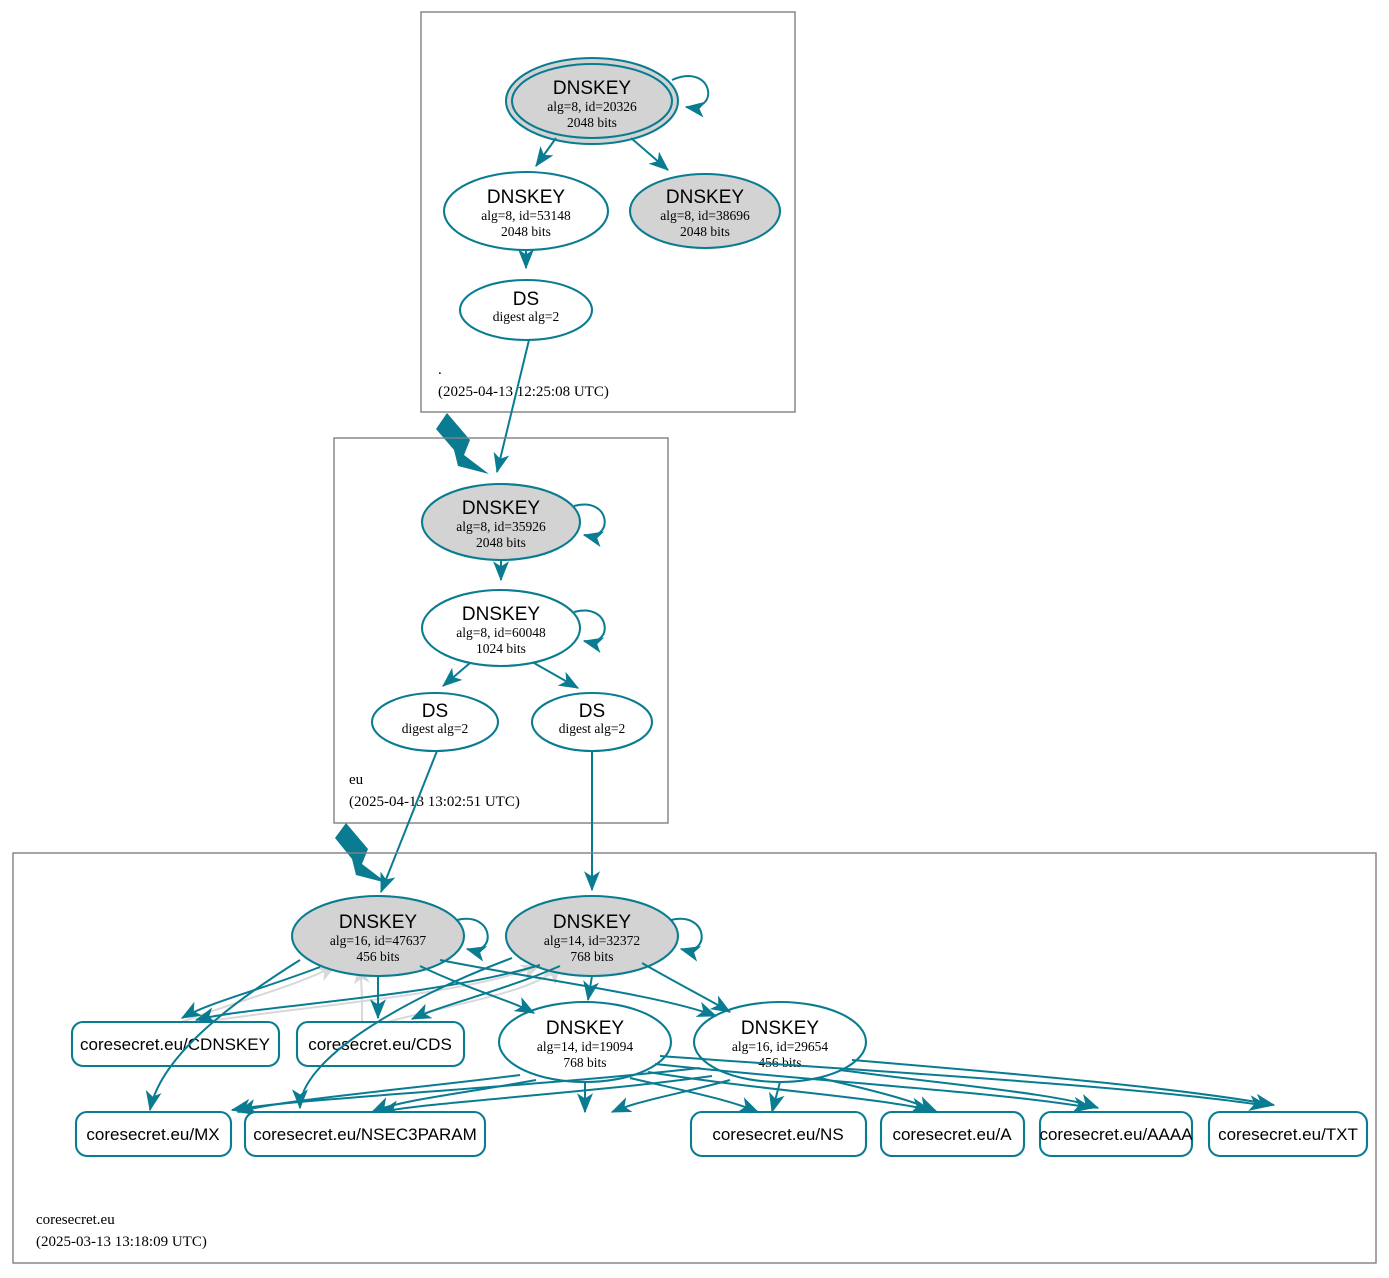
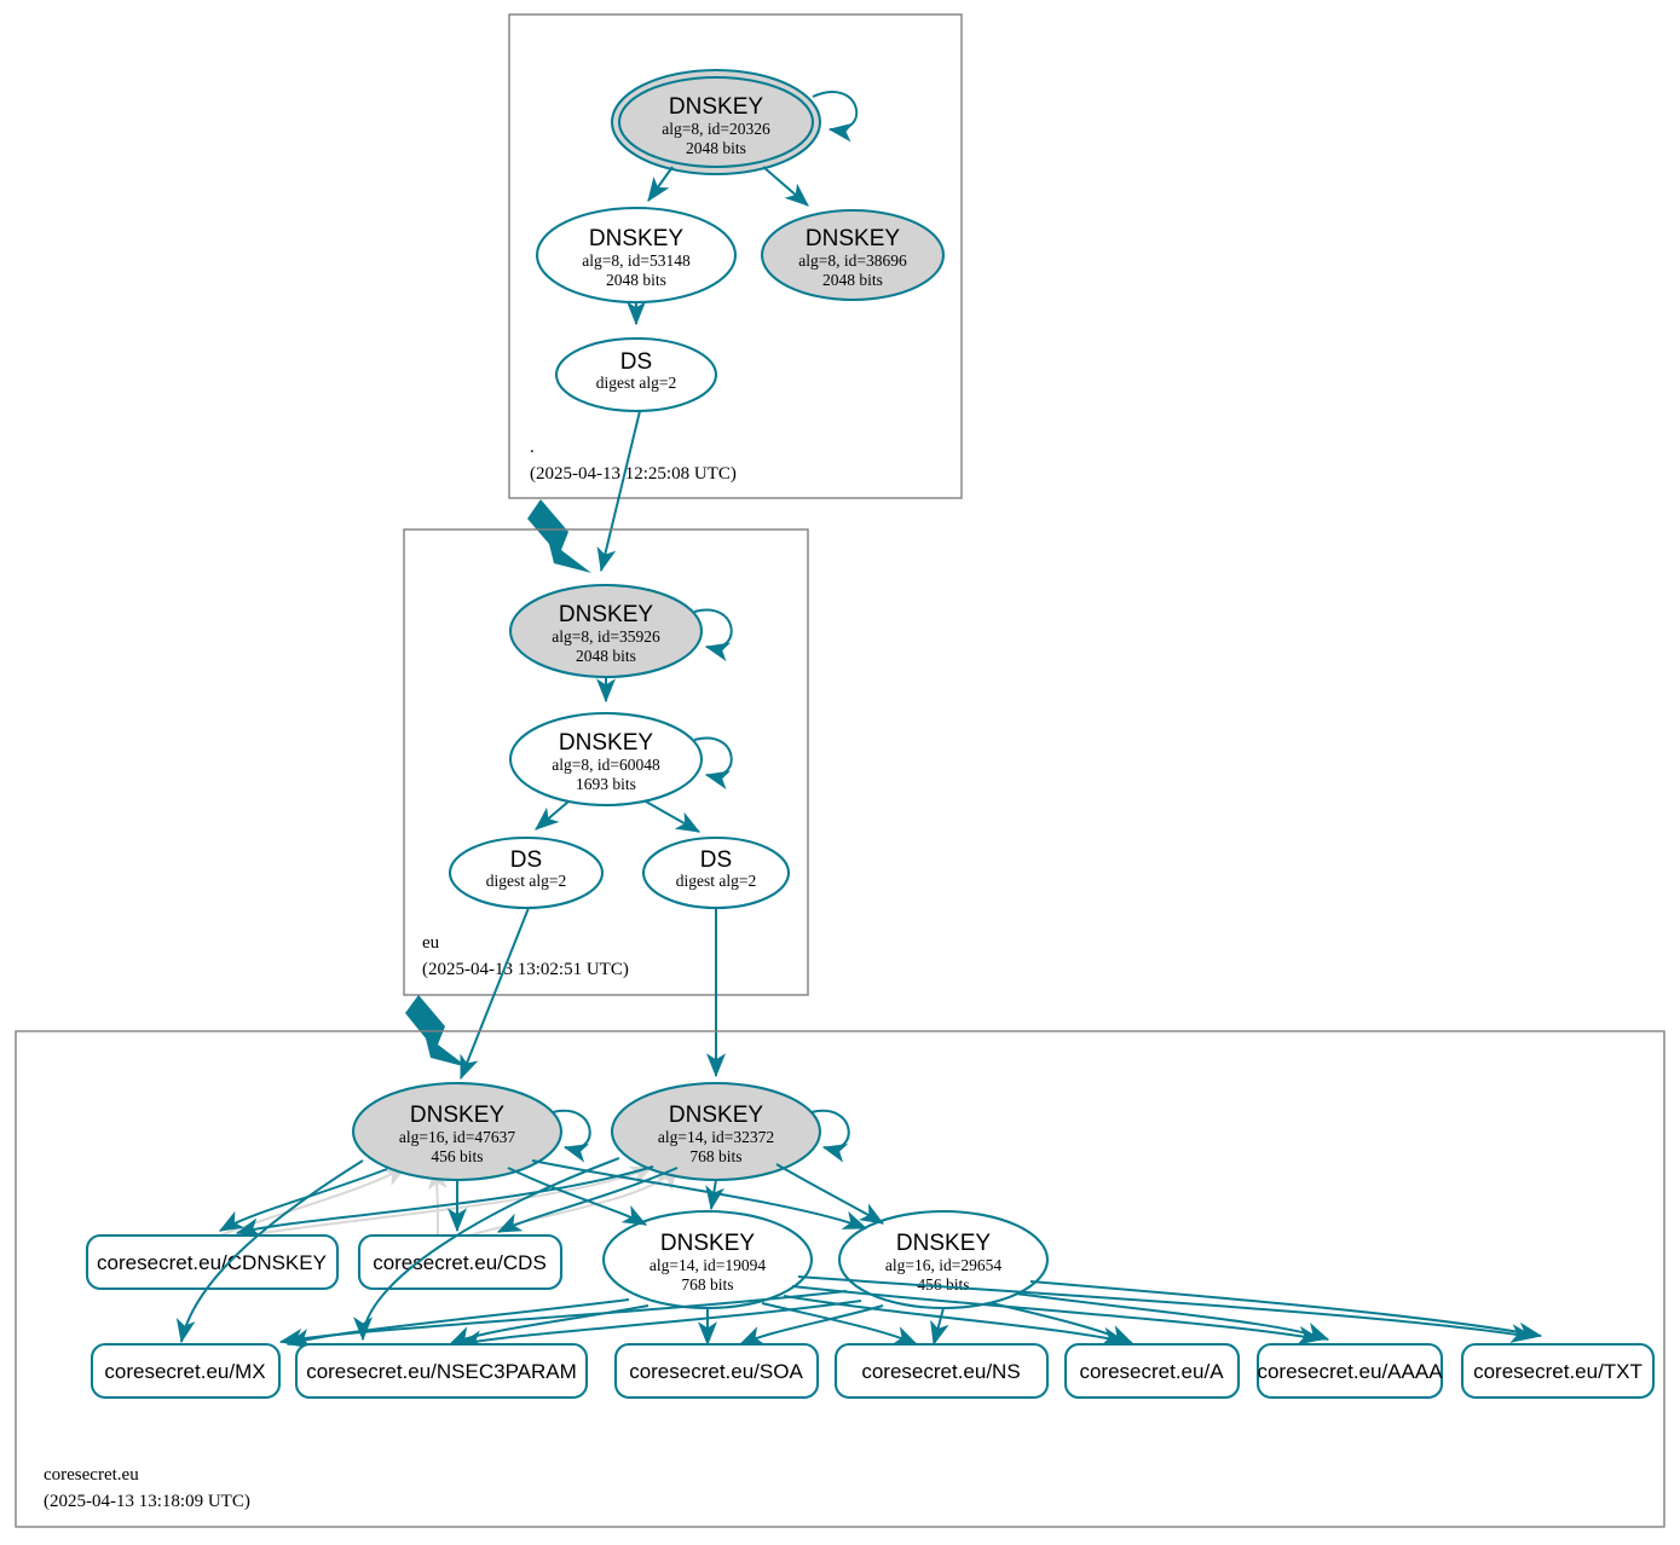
  .
  (2025-04-13 12:25:08 UTC)
  DNSKEY
  alg=8, id=20326
  2048 bits
  DNSKEY
  alg=8, id=53148
  2048 bits
  DNSKEY
  alg=8, id=38696
  2048 bits
  DS
  digest alg=2
  eu
  (2025-04-13 13:02:51 UTC)
  DNSKEY
  alg=8, id=35926
  2048 bits
  DNSKEY
  alg=8, id=60048
- 1024 bits
+ 1693 bits
  DS
  digest alg=2
  DS
  digest alg=2
  coresecret.eu
- (2025-03-13 13:18:09 UTC)
+ (2025-04-13 13:18:09 UTC)
  DNSKEY
  alg=16, id=47637
  456 bits
  DNSKEY
  alg=14, id=32372
  768 bits
  DNSKEY
  alg=14, id=19094
  768 bits
  DNSKEY
  alg=16, id=29654
  56 bits
  coresecret.eu/CDNSKEY
  coreecret.eu/CDS
  coresecret.eu/MX
  coresecret.eu/NSEC3PARAM
+ coresecret.eu/SOA
  coresecret.eu/NS
  coresecret.eu/A
  coresecret.eu/AAAA
  coresecret.eu/TXT
